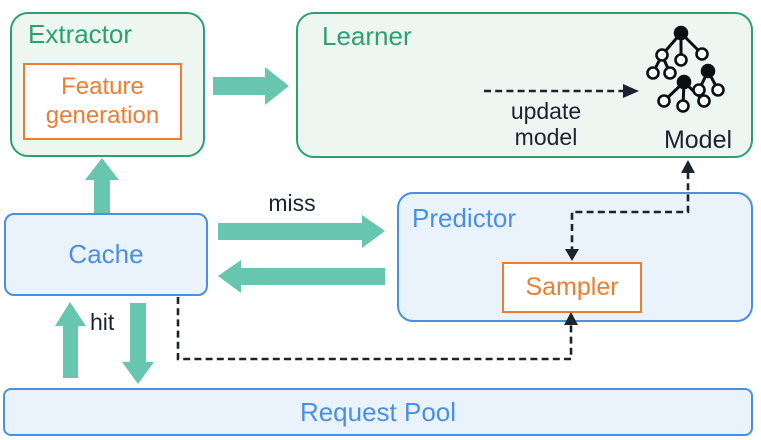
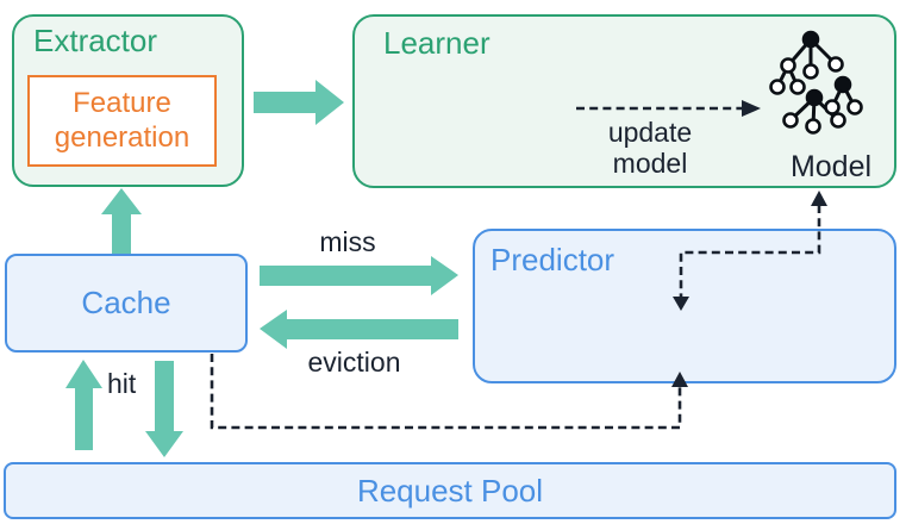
  Extractor
  Feature generation
  Learner
  update
  model
  Model
  Cache
  Predictor
- Sampler
  Request Pool
  miss
+ eviction
  hit
